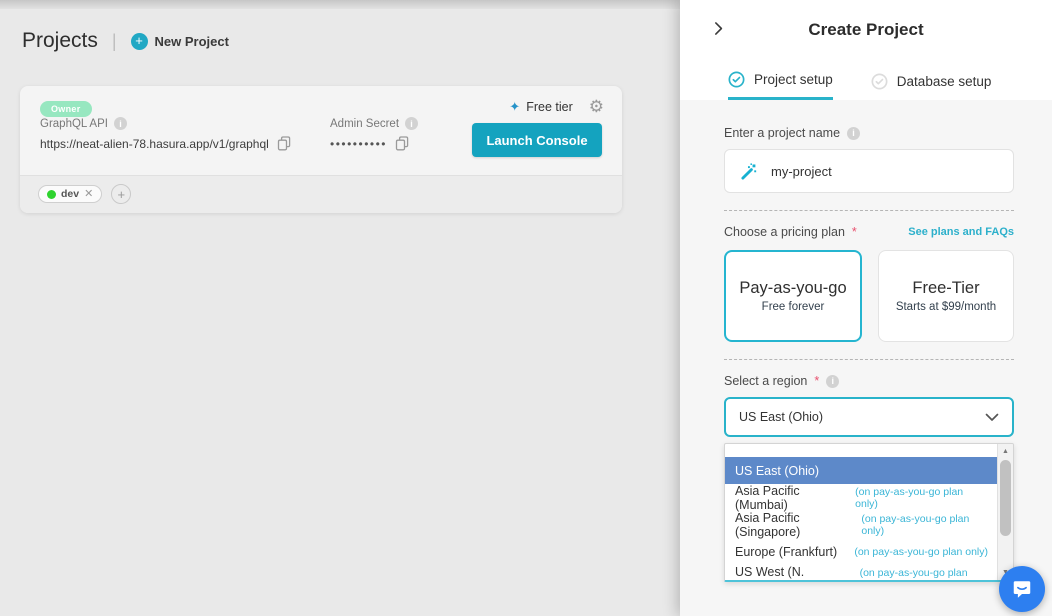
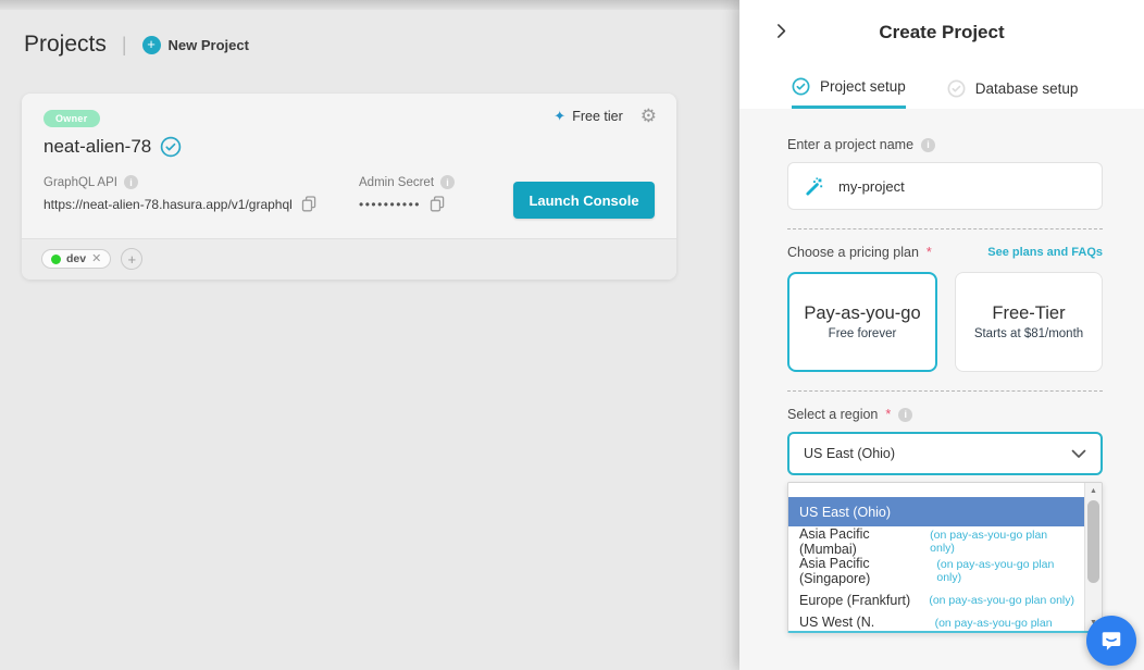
  Projects
  |
  +
  New Project
  Owner
  ✦
  Free tier
  ⚙
+ neat-alien-78
  GraphQL API
  i
  https://neat-alien-78.hasura.app/v1/graphql
  Admin Secret
  i
  ••••••••••
  Launch Console
  dev
  ✕
  +
  Create Project
  Project setup
  Database setup
  Enter a project name
  i
  my-project
  Choose a pricing plan
  *
  See plans and FAQs
  Pay-as-you-go
  Free forever
  Free-Tier
- Starts at $99/month
+ Starts at $81/month
  Select a region
  *
  i
  US East (Ohio)
  US East (Ohio)
  Asia Pacific (Mumbai)
  (on pay-as-you-go plan only)
  Asia Pacific (Singapore)
  (on pay-as-you-go plan only)
  Europe (Frankfurt)
  (on pay-as-you-go plan only)
  (on pay-as-you-go plan
